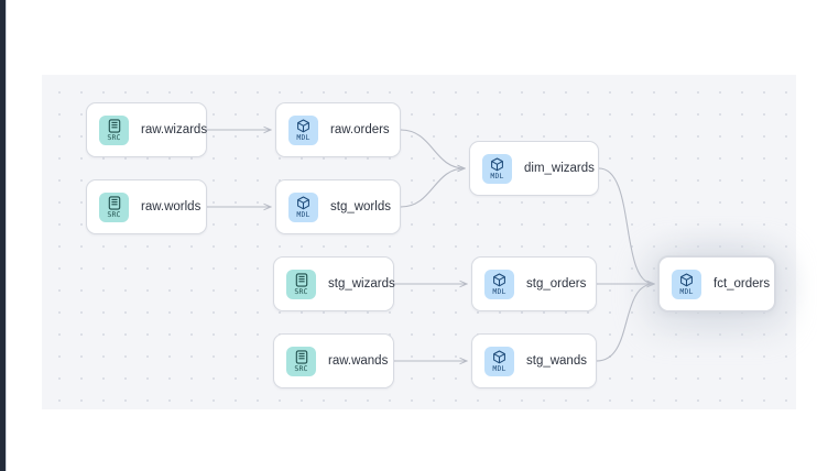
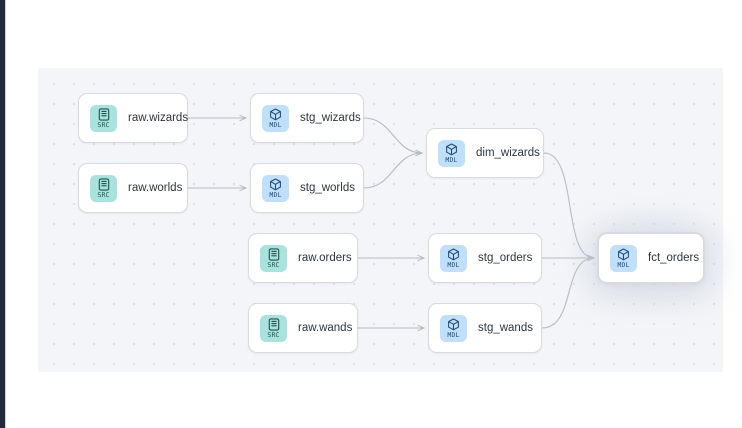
  SRC
  raw.wizards
  SRC
  raw.worlds
  SRC
- stg_wizards
+ raw.orders
  SRC
  raw.wands
  MDL
- raw.orders
+ stg_wizards
  MDL
  stg_worlds
  MDL
  stg_orders
  MDL
  stg_wands
  MDL
  dim_wizards
  MDL
  fct_orders
